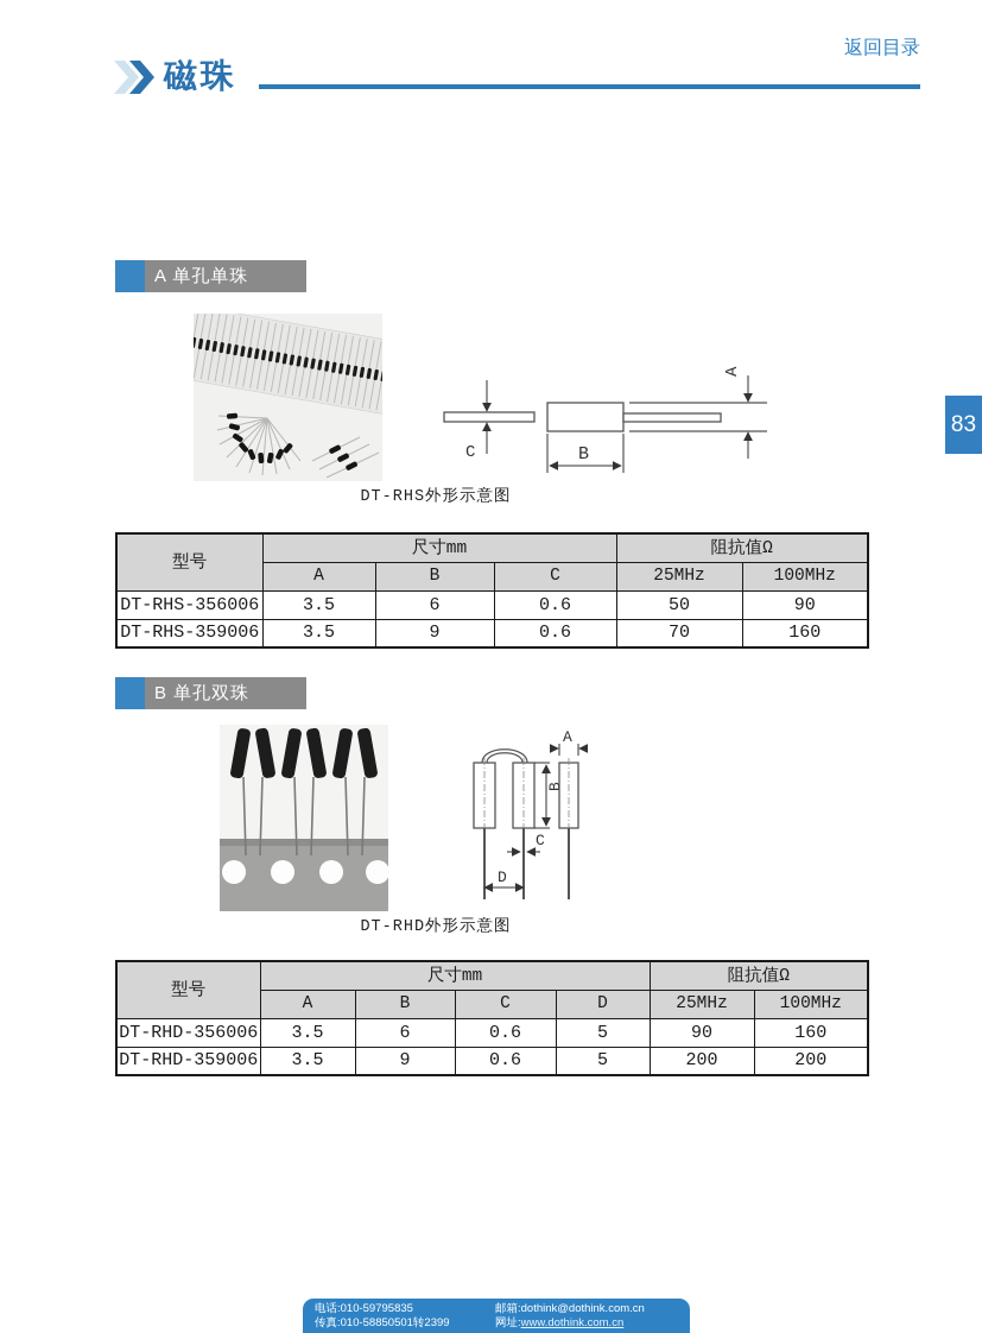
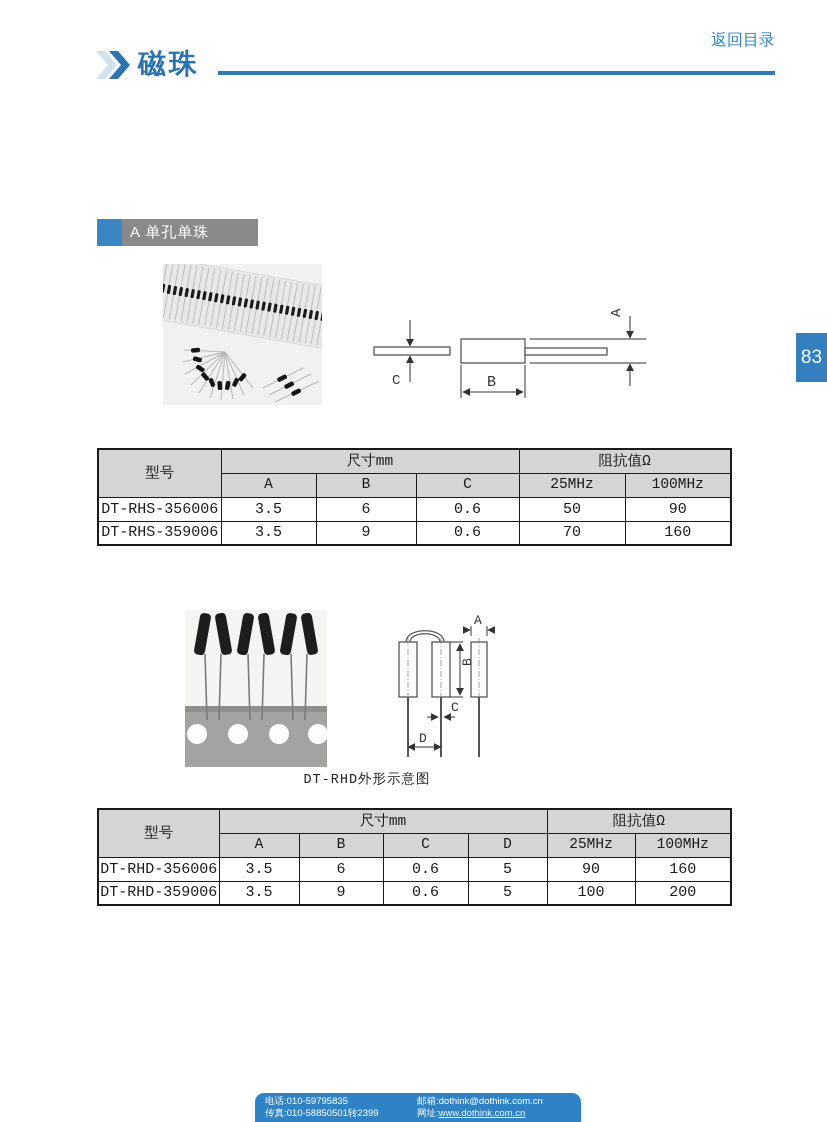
  返回目录
  磁珠
  A 单孔单珠
  C
  B
- DT-RHS外形示意图
  型号	尺寸mm	阻抗值Ω
  A	B	C	25MHz	100MHz
  DT-RHS-356006	3.5	6	0.6	50	90
  DT-RHS-359006	3.5	9	0.6	70	160
- B 单孔双珠
  C
  D
  A
  DT-RHD外形示意图
  型号	尺寸mm	阻抗值Ω
  A	B	C	D	25MHz	100MHz
  DT-RHD-356006	3.5	6	0.6	5	90	160
- DT-RHD-359006	3.5	9	0.6	5	200	200
+ DT-RHD-359006	3.5	9	0.6	5	100	200
  83
  电话:010-59795835
  传真:010-58850501转2399
  邮箱:dothink@dothink.com.cn
  网址:www.dothink.com.cn
